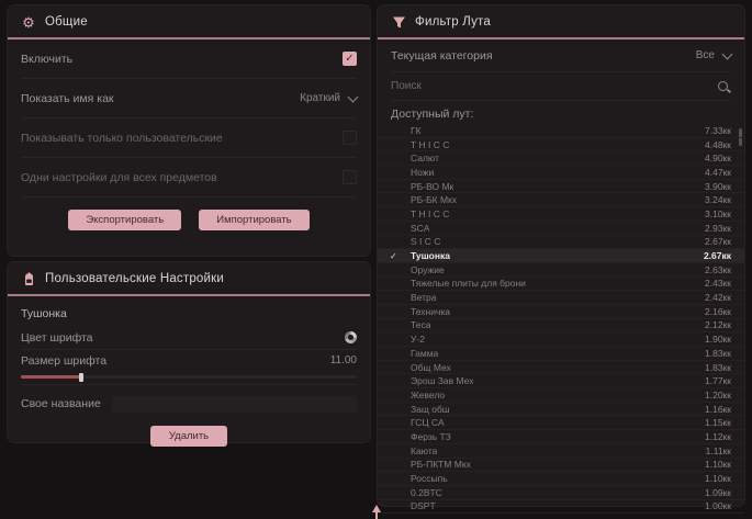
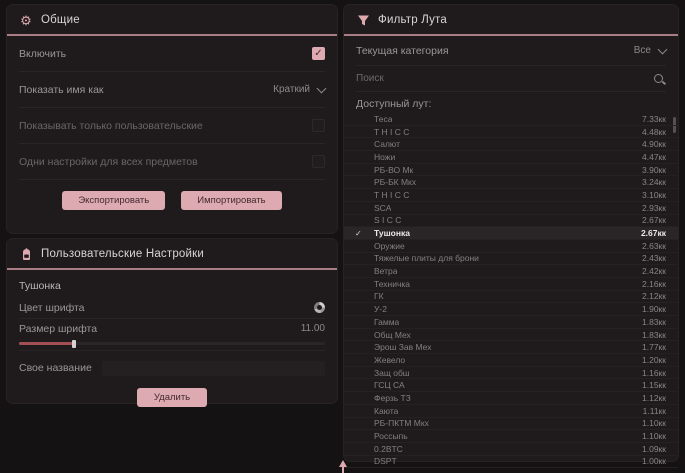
  ⚙
  Общие
  Включить
  ✓
  Показать имя как
  Краткий
  Показывать только пользовательские
  Одни настройки для всех предметов
  Экспортировать
  Импортировать
  Пользовательские Настройки
  Тушонка
  Цвет шрифта
  Размер шрифта
  11.00
  Свое название
  Удалить
  Фильтр Лута
  Текущая категория
  Все
  Поиск
  Доступный лут:
- ГК
+ Теса
  7.33кк
  Т Н I С С
  4.48кк
  Салют
  4.90кк
  Ножи
  4.47кк
  РБ-ВО Мк
  3.90кк
  РБ-БК Мкх
  3.24кк
  Т Н I С С
  3.10кк
  SCA
  2.93кк
  S I С С
  2.67кк
  ✓
  Тушонка
  2.67кк
  Оружие
  2.63кк
  Тяжелые плиты для брони
  2.43кк
  Ветра
  2.42кк
  Техничка
  2.16кк
- Теса
+ ГК
  2.12кк
  У-2
  1.90кк
  Гамма
  1.83кк
  Общ Мех
  1.83кк
  Эрош Зав Мех
  1.77кк
  Жевело
  1.20кк
  Защ обш
  1.16кк
  ГСЦ СА
  1.15кк
  Ферзь ТЗ
  1.12кк
  Каюта
  1.11кк
  РБ-ПКТМ Мкх
  1.10кк
  Россыпь
  1.10кк
  0.2BTC
  1.09кк
  DSPT
  1.00кк
